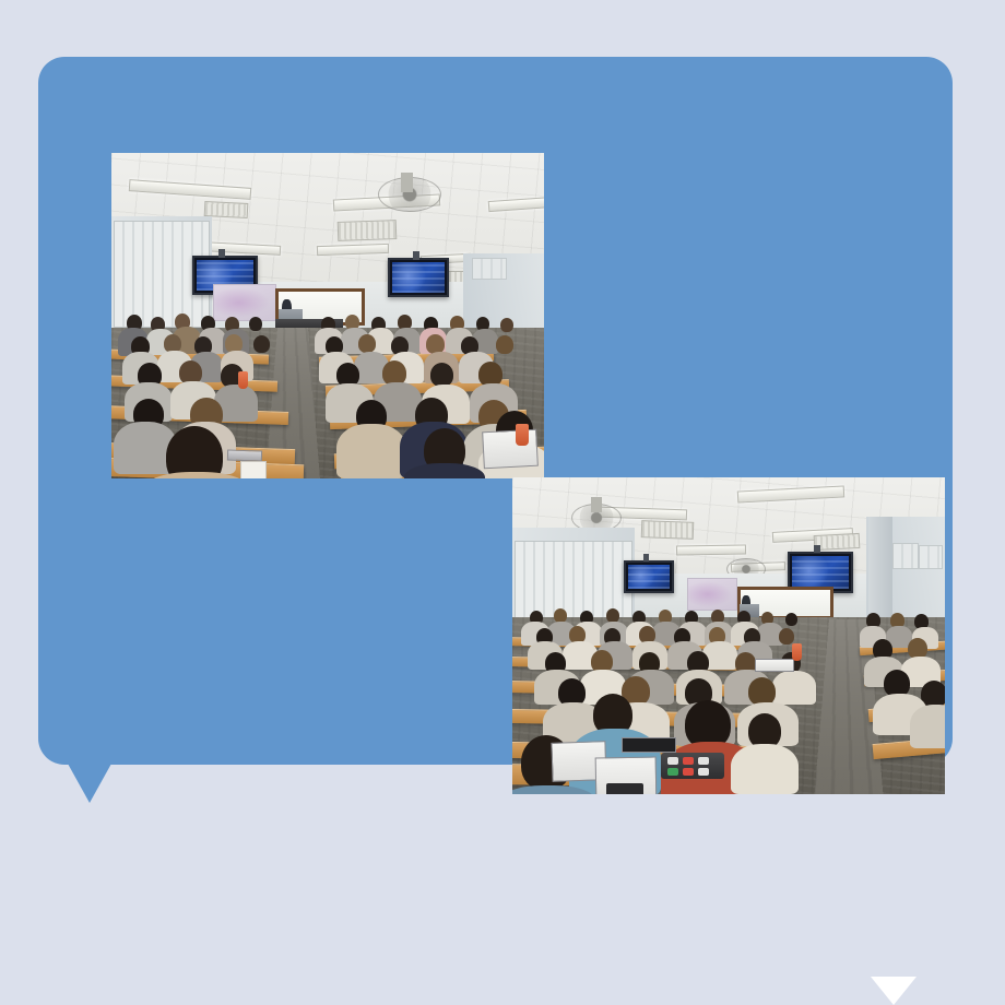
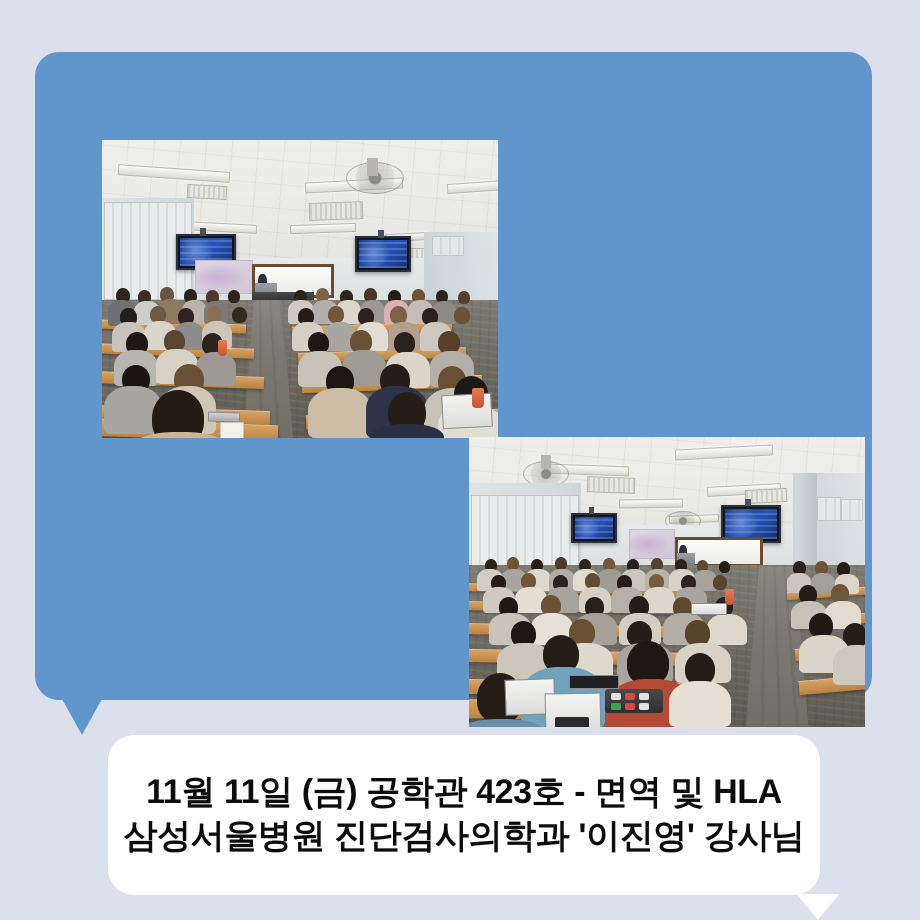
+ 11월 11일 (금) 공학관 423호 - 면역 및 HLA
+ 삼성서울병원 진단검사의학과 '이진영' 강사님
